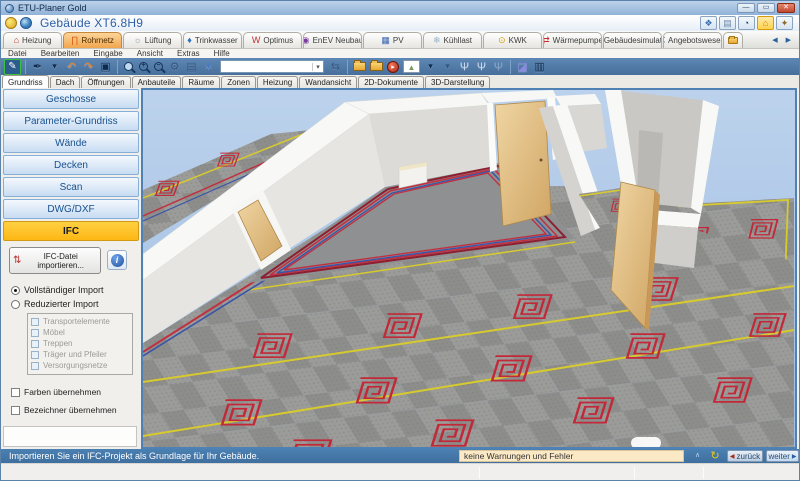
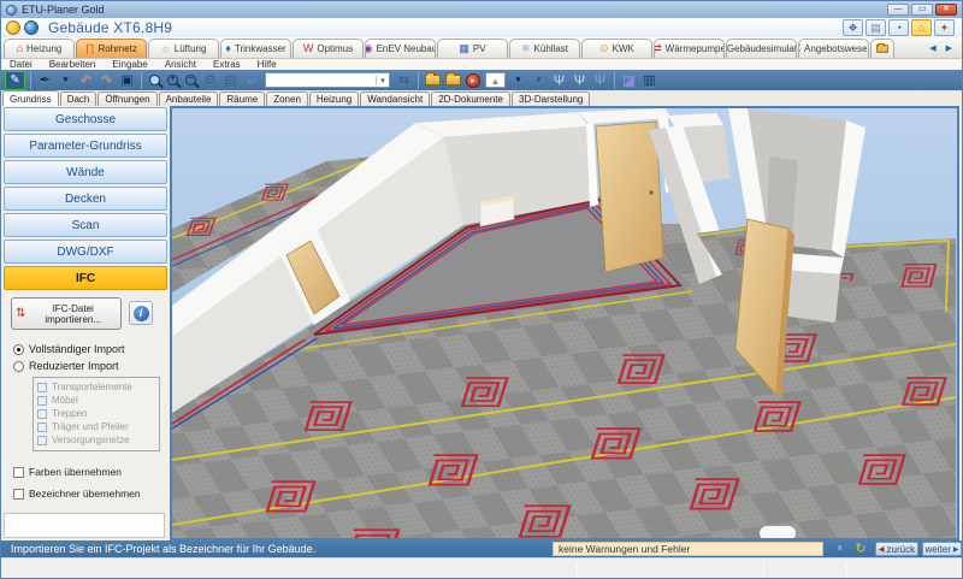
  ETU-Planer Gold
  Gebäude XT6.8H9
  ❖
  ▤
  ◔
  ⌂
  ✦
  ⌂
  Heizung
  ∏
  Rohrnetz
  ☼
  Lüftung
  ♦
  Trinkwasser
  W
  Optimus
  ◉
  EnEV Neuba
  ▦
  PV
  ❄
  Kühllast
  ⊙
  KWK
  ⇄
  Wärmepumpe
  Gebäudesimulat
  Angebotswese
  Datei
  Bearbeiten
  Eingabe
  Ansicht
  Extras
  Hilfe
  ✎
  ✒
  ▾
  ↶
  ↷
  ▣
  ⚙
  ▤
  ✶
  ⇆
  ▲
  ▾
  ▾
  Ψ
  Ψ
  Ψ
  ◪
  ▥
  Grundriss
  Dach
  Öffnungen
  Anbauteile
  Räume
  Zonen
  Heizung
  Wandansicht
  2D-Dokumente
  3D-Darstellung
  Geschosse
  Parameter-Grundriss
  Wände
  Decken
  Scan
  DWG/DXF
  IFC
  ⇅
  IFC-Datei importieren...
  i
  Vollständiger Import
  Reduzierter Import
  Transportelemente
  Möbel
  Treppen
  Träger und Pfeiler
  Versorgungsnetze
  Farben übernehmen
  Bezeichner übernehmen
- Importieren Sie ein IFC-Projekt als Grundlage für Ihr Gebäude.
+ Importieren Sie ein IFC-Projekt als Bezeichner für Ihr Gebäude.
  keine Warnungen und Fehler
  ↻
  zurück
  weiter
